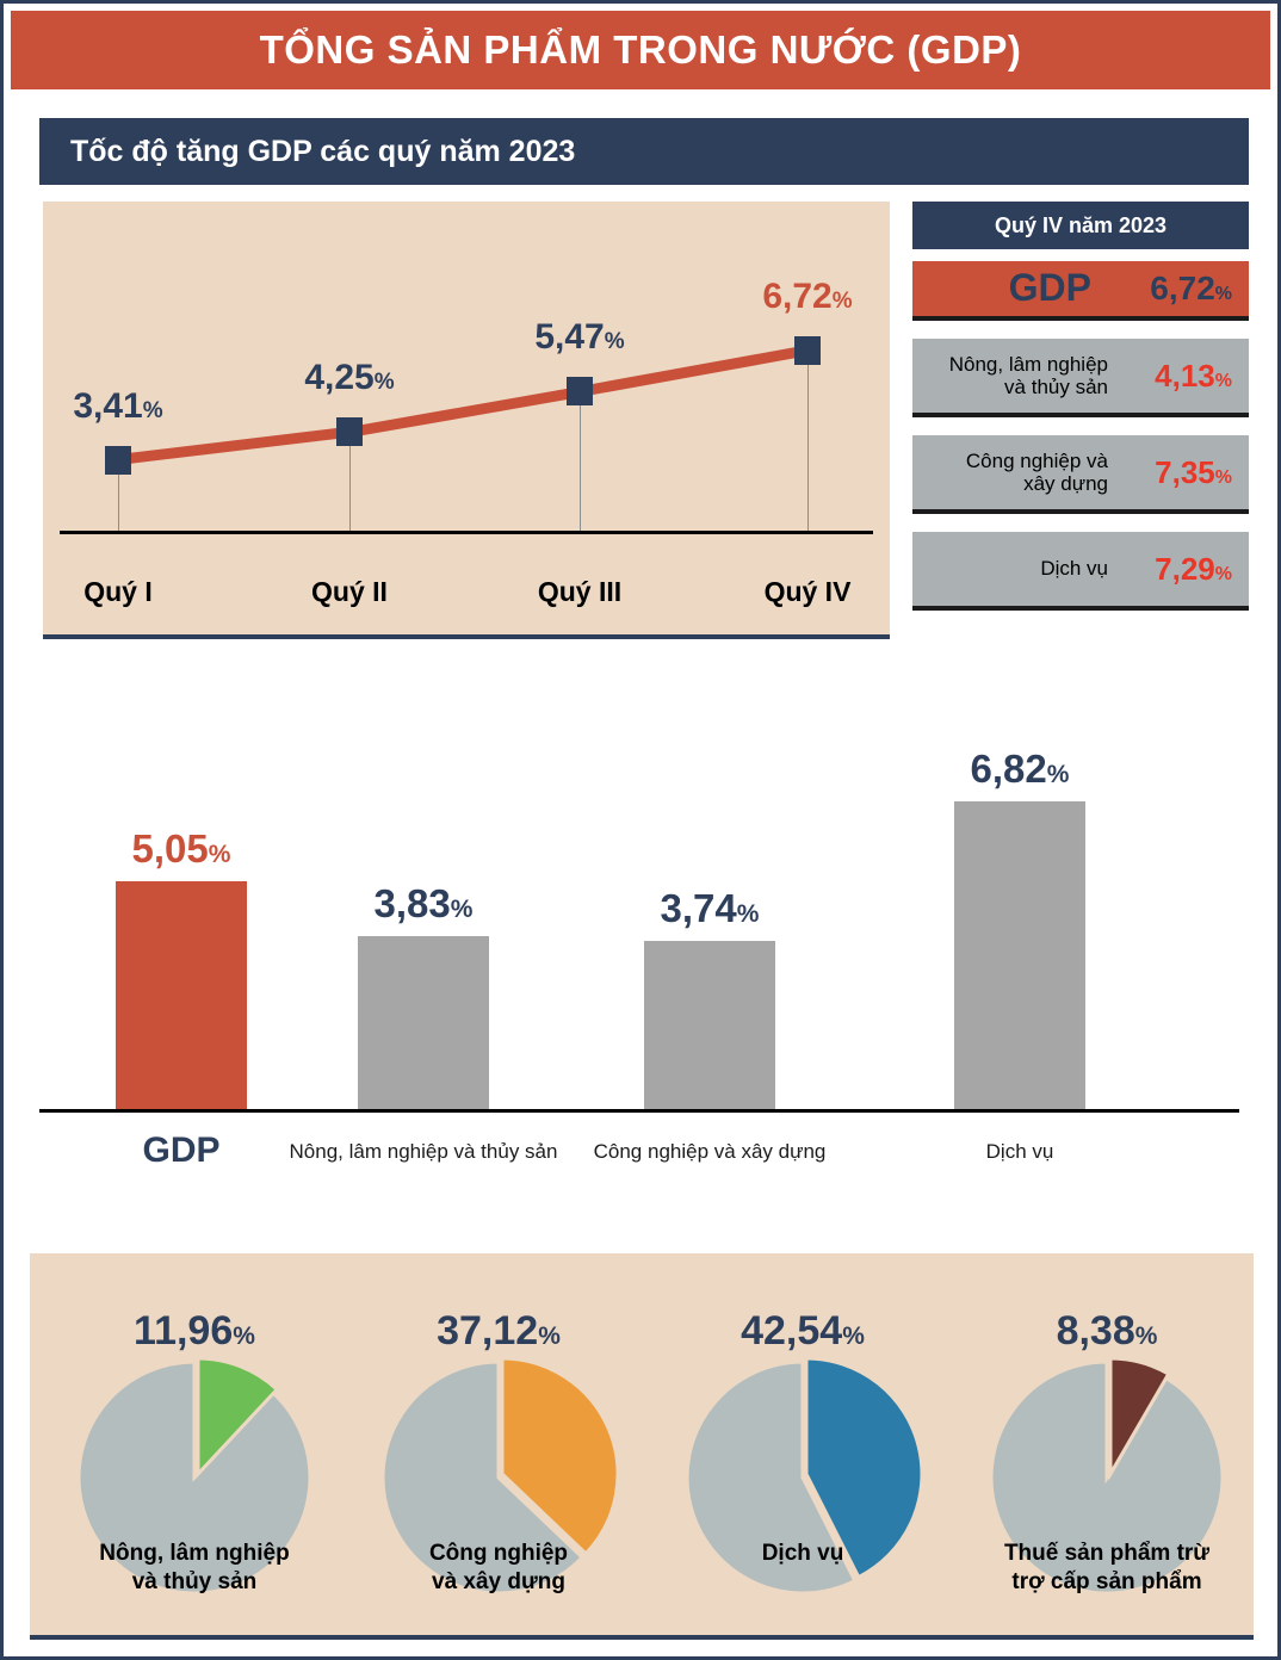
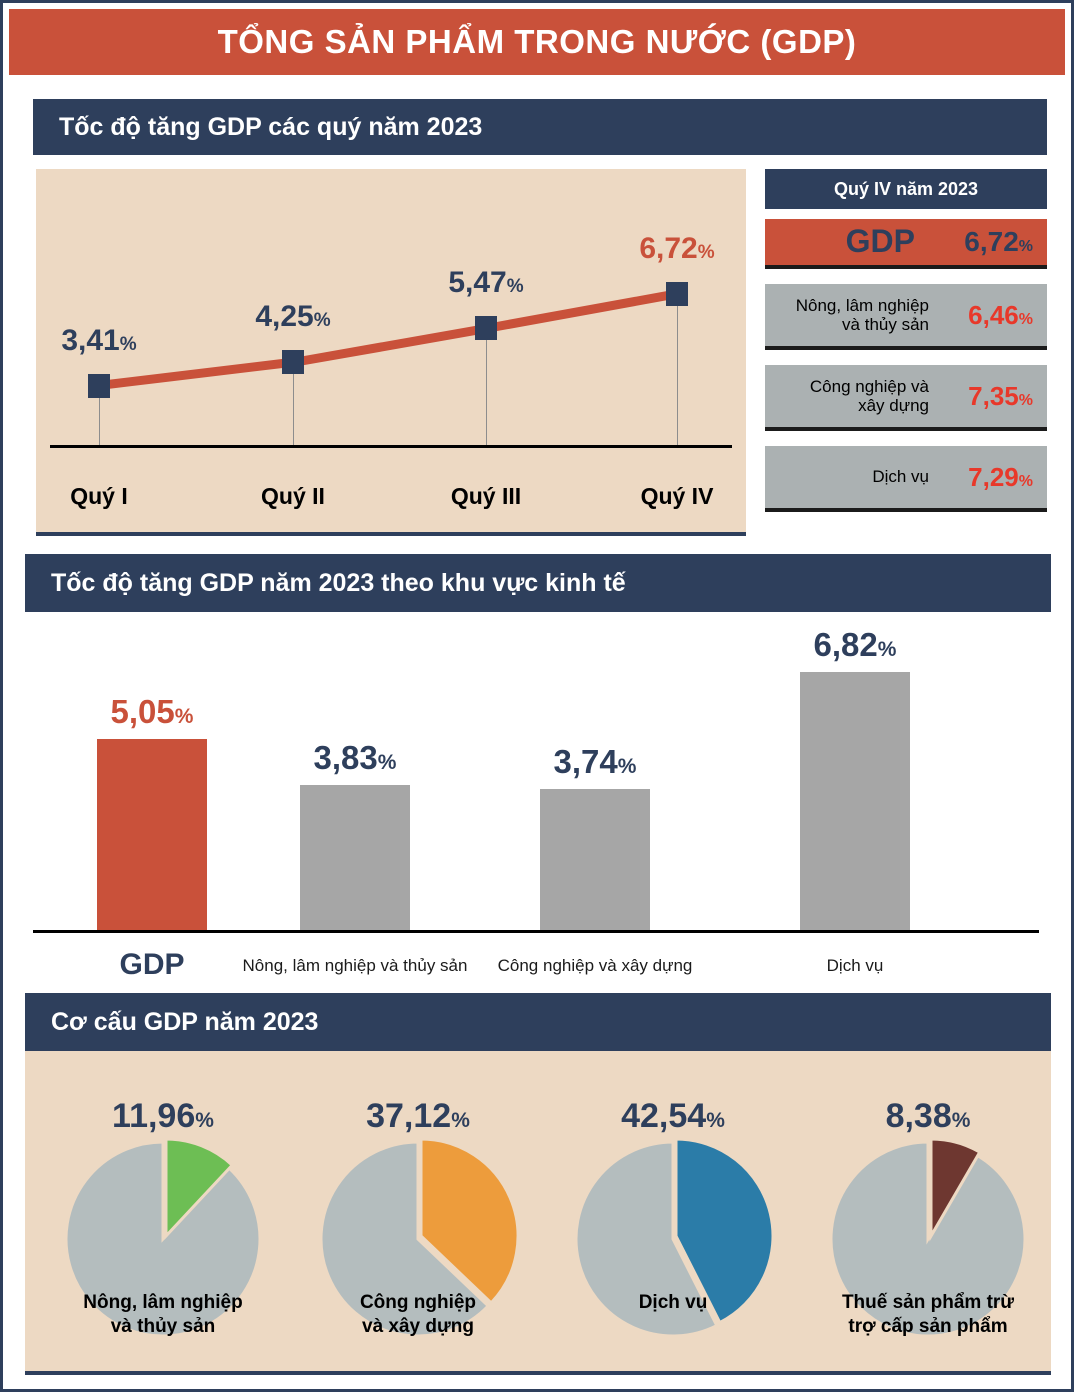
  TỔNG SẢN PHẨM TRONG NƯỚC (GDP)
  Tốc độ tăng GDP các quý năm 2023
  3,41%
  Quý I
  4,25%
  Quý II
  5,47%
  Quý III
  6,72%
  Quý IV
  Quý IV năm 2023
  GDP
  6,72%
  Nông, lâm nghiệp
  và thủy sản
- 4,13%
+ 6,46%
  Công nghiệp và
  xây dựng
  7,35%
  Dịch vụ
  7,29%
+ Tốc độ tăng GDP năm 2023 theo khu vực kinh tế
  5,05%
  GDP
  3,83%
  Nông, lâm nghiệp và thủy sản
  3,74%
  Công nghiệp và xây dựng
  6,82%
  Dịch vụ
+ Cơ cấu GDP năm 2023
  11,96%
  Nông, lâm nghiệp
  và thủy sản
  37,12%
  Công nghiệp
  và xây dựng
  42,54%
  Dịch vụ
  8,38%
  Thuế sản phẩm trừ
  trợ cấp sản phẩm
